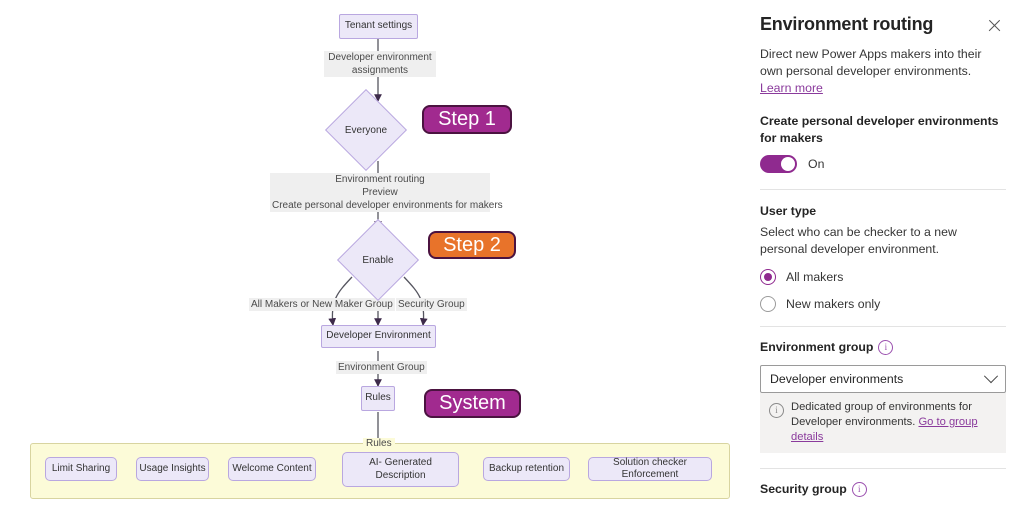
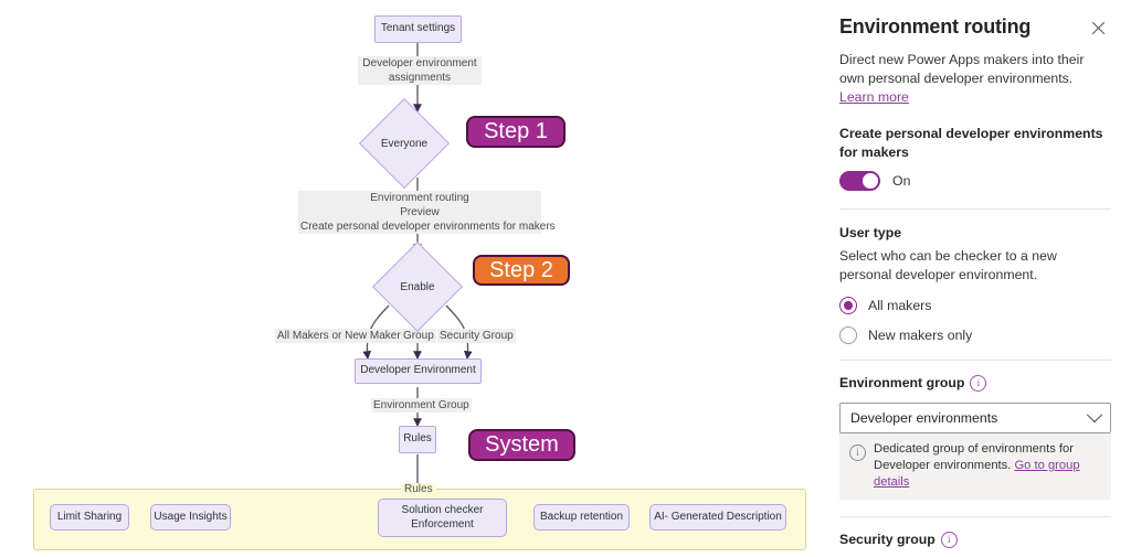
  Tenant settings
  Everyone
  Enable
  Developer Environment
  Rules
  Developer environment
  assignments
  Environment routing
  Preview
  Create personal developer environments for makers
  All Makers or New Maker
  Group
  Security Group
  Environment Group
  Step 1
  Step 2
  System
  Rules
  Limit Sharing
  Usage Insights
- Welcome Content
- AI- Generated Description
+ Solution checker Enforcement
  Backup retention
- Solution checker Enforcement
+ AI- Generated Description
  Environment routing
  Direct new Power Apps makers into their own personal developer environments. Learn more
  Create personal developer environments for makers
  On
  User type
  Select who can be checker to a new personal developer environment.
  All makers
  New makers only
  Environment group i
  Developer environments
  i
  Dedicated group of environments for Developer environments. Go to group details
  Security group i
